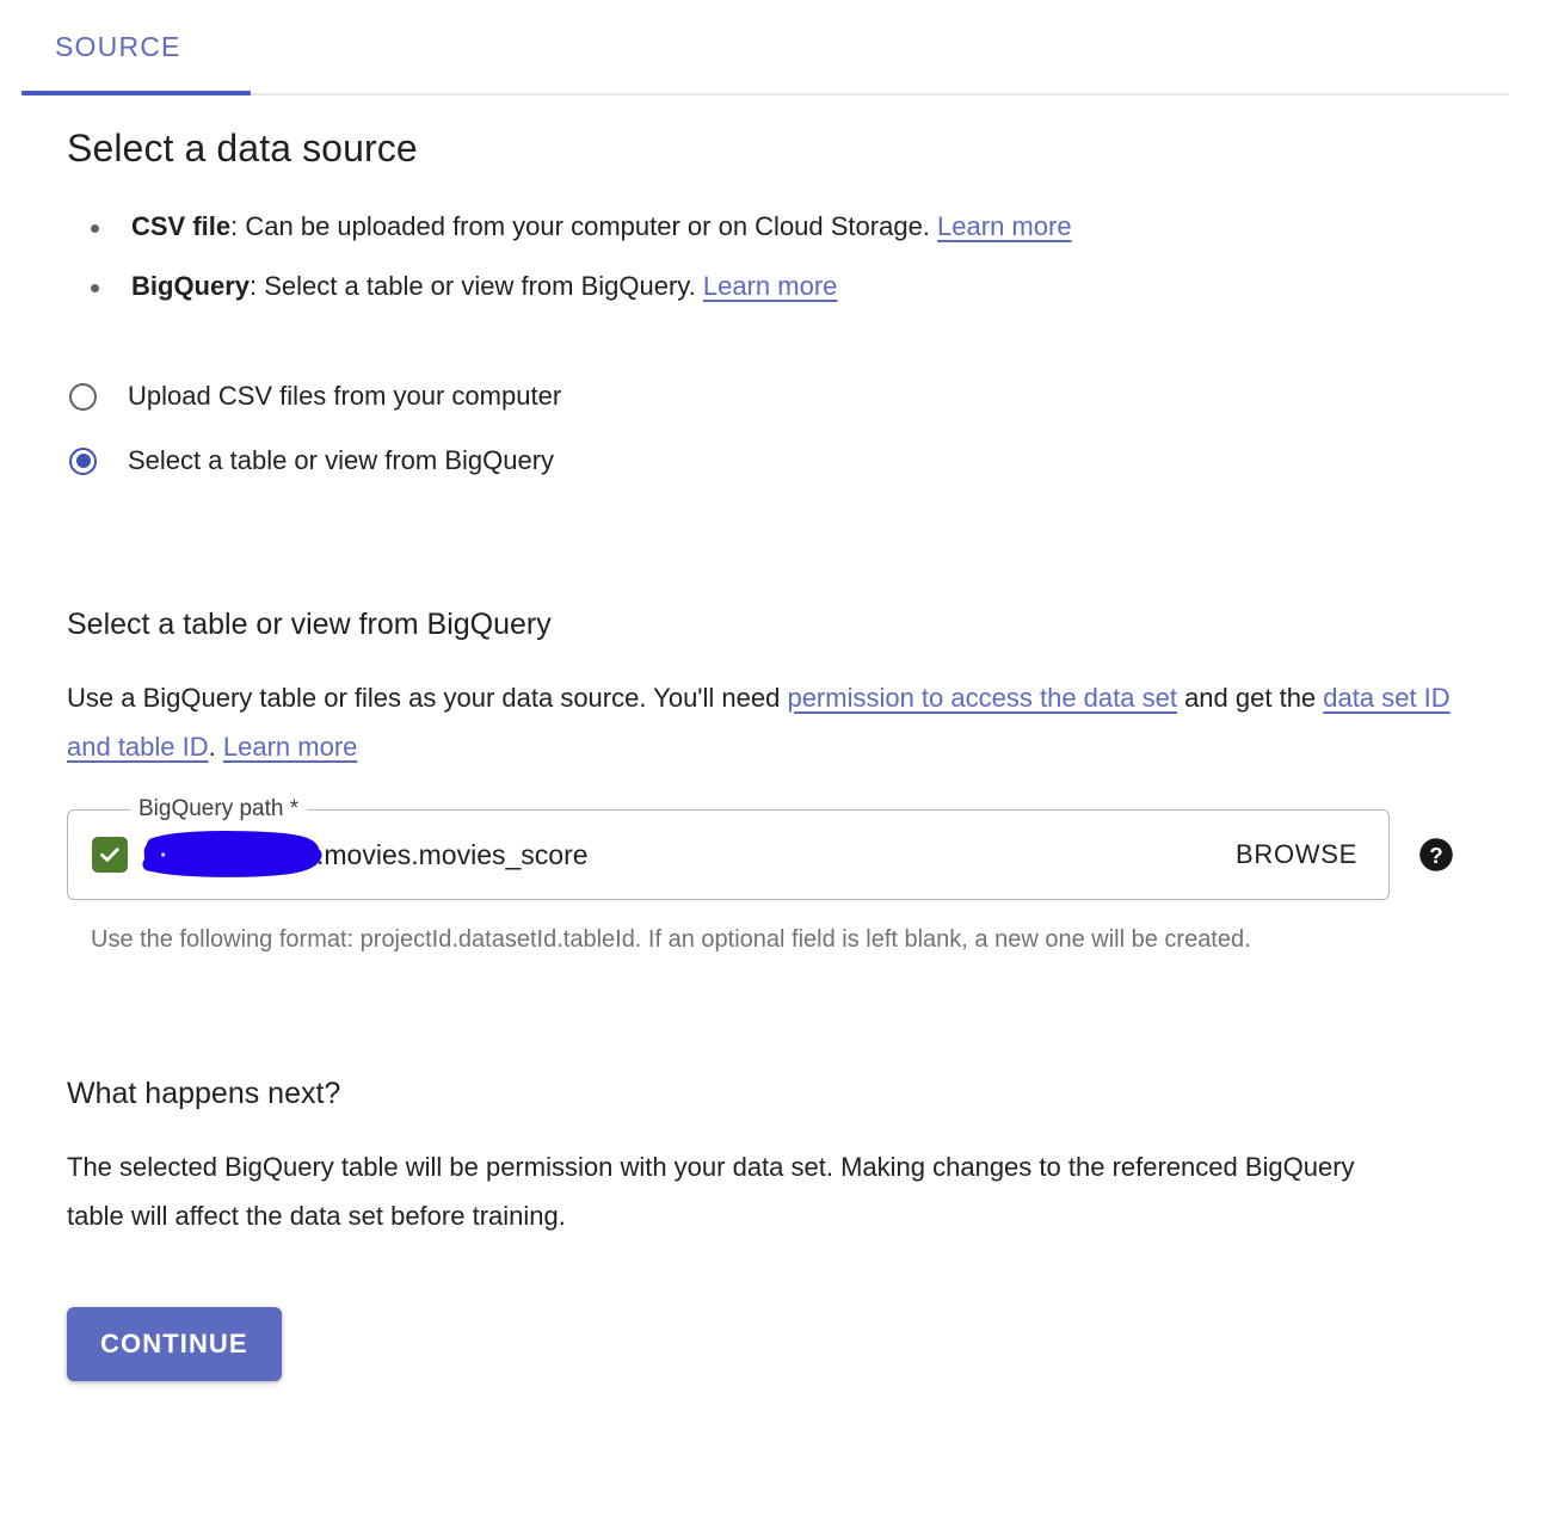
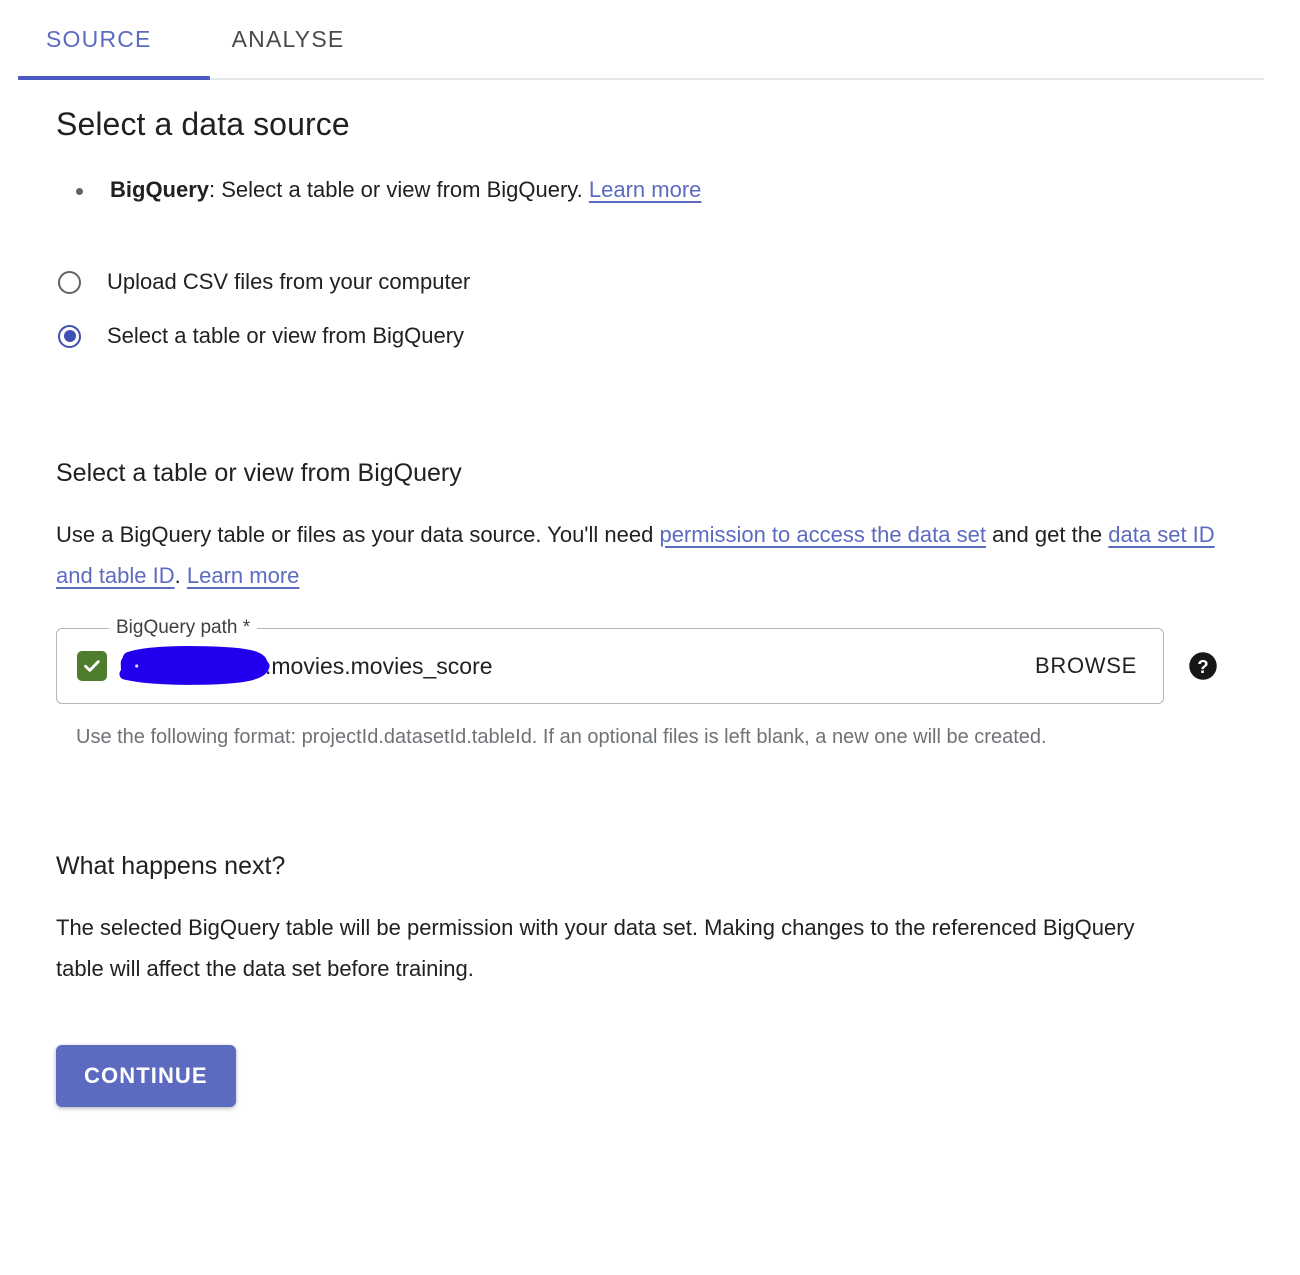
  SOURCE
+ ANALYSE
  Select a data source
- CSV file: Can be uploaded from your computer or on Cloud Storage. Learn more
  BigQuery: Select a table or view from BigQuery. Learn more
  Upload CSV files from your computer
  Select a table or view from BigQuery
  Select a table or view from BigQuery
  Use a BigQuery table or files as your data source. You'll need permission to access the data set and get the data set ID and table ID. Learn more
  BigQuery path *
  movies.movies_score
  BROWSE
  ?
- Use the following format: projectId.datasetId.tableId. If an optional field is left blank, a new one will be created.
+ Use the following format: projectId.datasetId.tableId. If an optional files is left blank, a new one will be created.
  What happens next?
  The selected BigQuery table will be permission with your data set. Making changes to the referenced BigQuery table will affect the data set before training.
  CONTINUE
